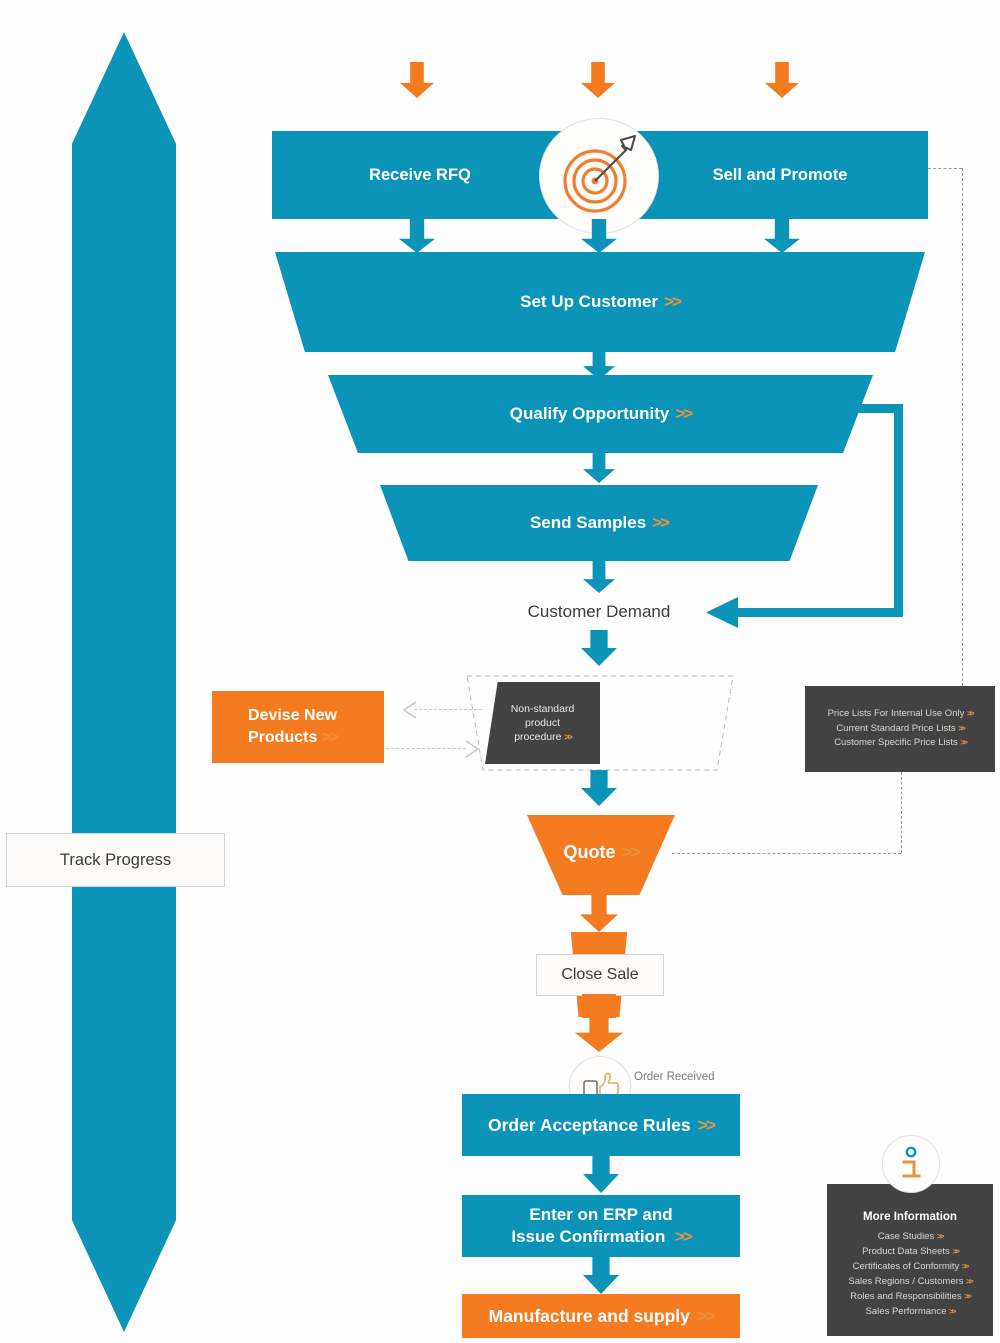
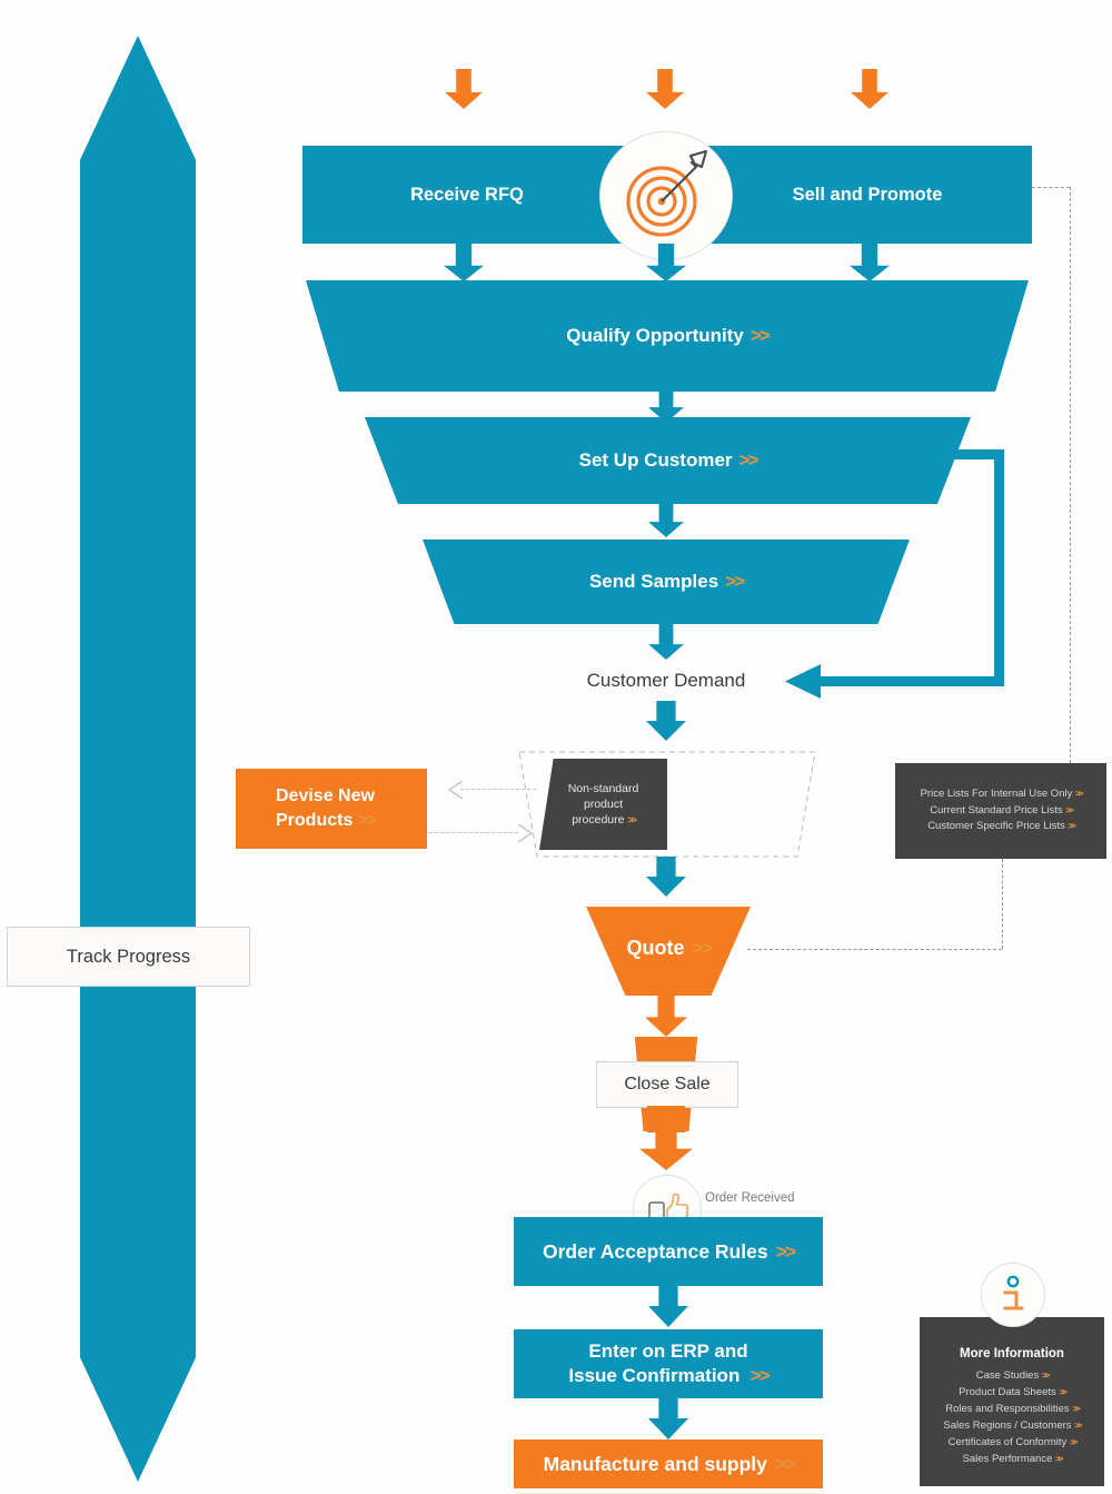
  Track Progress
  Receive RFQ
  Sell and Promote
- Set Up Customer
+ Qualify Opportunity
  >>
- Qualify Opportunity
+ Set Up Customer
  >>
  Send Samples
  >>
  Customer Demand
  Non-standard
  product
  procedure >>
  Devise New
  Products >>
  Price Lists For Internal Use Only >>
  Current Standard Price Lists >>
  Customer Specific Price Lists >>
  Quote
  >>
  Close Sale
  Order Received
  Order Acceptance Rules
  >>
  Enter on ERP and
  Issue Confirmation >>
  Manufacture and supply
  >>
  More Information
  Case Studies >>
  Product Data Sheets >>
- Certificates of Conformity >>
+ Roles and Responsibilities >>
  Sales Regions / Customers >>
- Roles and Responsibilities >>
+ Certificates of Conformity >>
  Sales Performance >>
